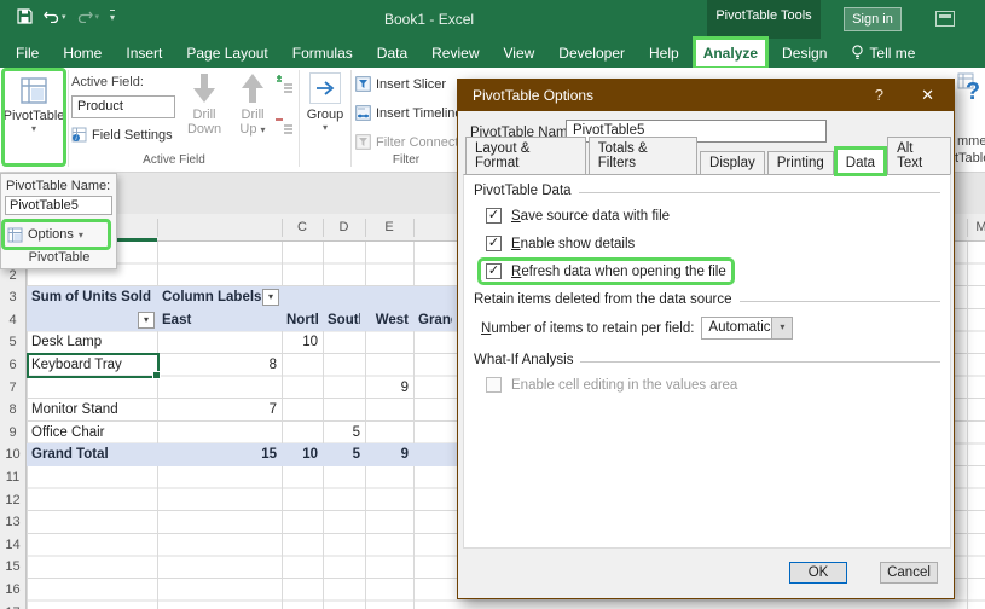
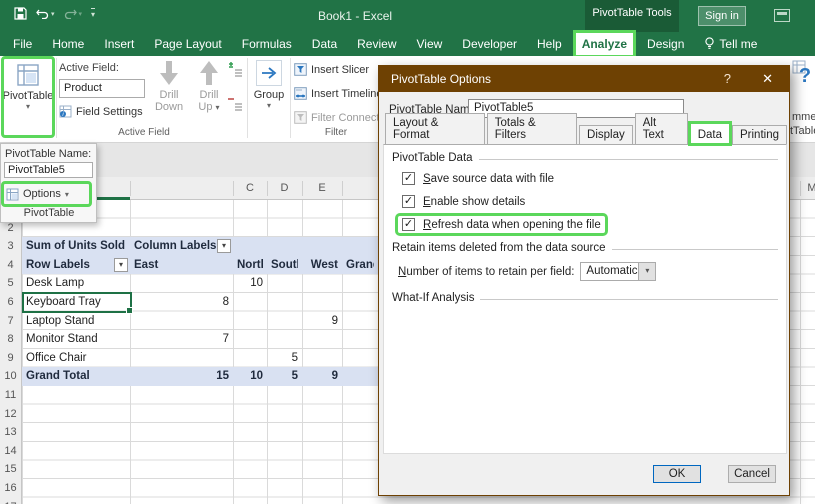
  ▾
  Book1 - Excel
  PivotTable Tools
  Sign in
  File
  Home
  Insert
  Page Layout
  Formulas
  Data
  Review
  View
  Developer
  Help
  Analyze
  Design
  Tell me
  PivotTable
  ▾
  Active Field:
  Product
  Field Settings
  Drill
  Down
  Drill
  Up ▾
  Active Field
  Group
  ▾
  Insert Slicer
  Insert Timelin
  Filter Connec
  Filter
  ?
  mme
  tTabl
  C
  D
  E
  M
  2
  3
  4
  5
  6
  7
  8
  9
  10
  11
  12
  13
  14
  15
  16
  Sum of Units Sold
  Column Labels
  ▾
+ Row Labels
  ▾
  East
  Nort
  Sout
  West
  Gran
  Desk Lamp
  10
  8
+ Laptop Stand
  9
  Monitor Stand
  7
  Office Chair
  5
  Grand Total
  15
  10
  5
  9
  PivotTable Name:
  PivotTable5
  Options
  ▾
  PivotTable
  PivotTable Options
  ?
  ✕
  PivotTable Nam
  PivotTable5
  Layout & Format
  Totals & Filters
  Display
- Printing
+ Alt Text
  Data
- Alt Text
+ Printing
  PivotTable Data
  ✓
  Save source data with file
  ✓
  Enable show details
  ✓
  Refresh data when opening the file
  Retain items deleted from the data source
  Number of items to retain per field:
  Automatic
  ▾
  What-If Analysis
- Enable cell editing in the values area
  OK
  Cancel
